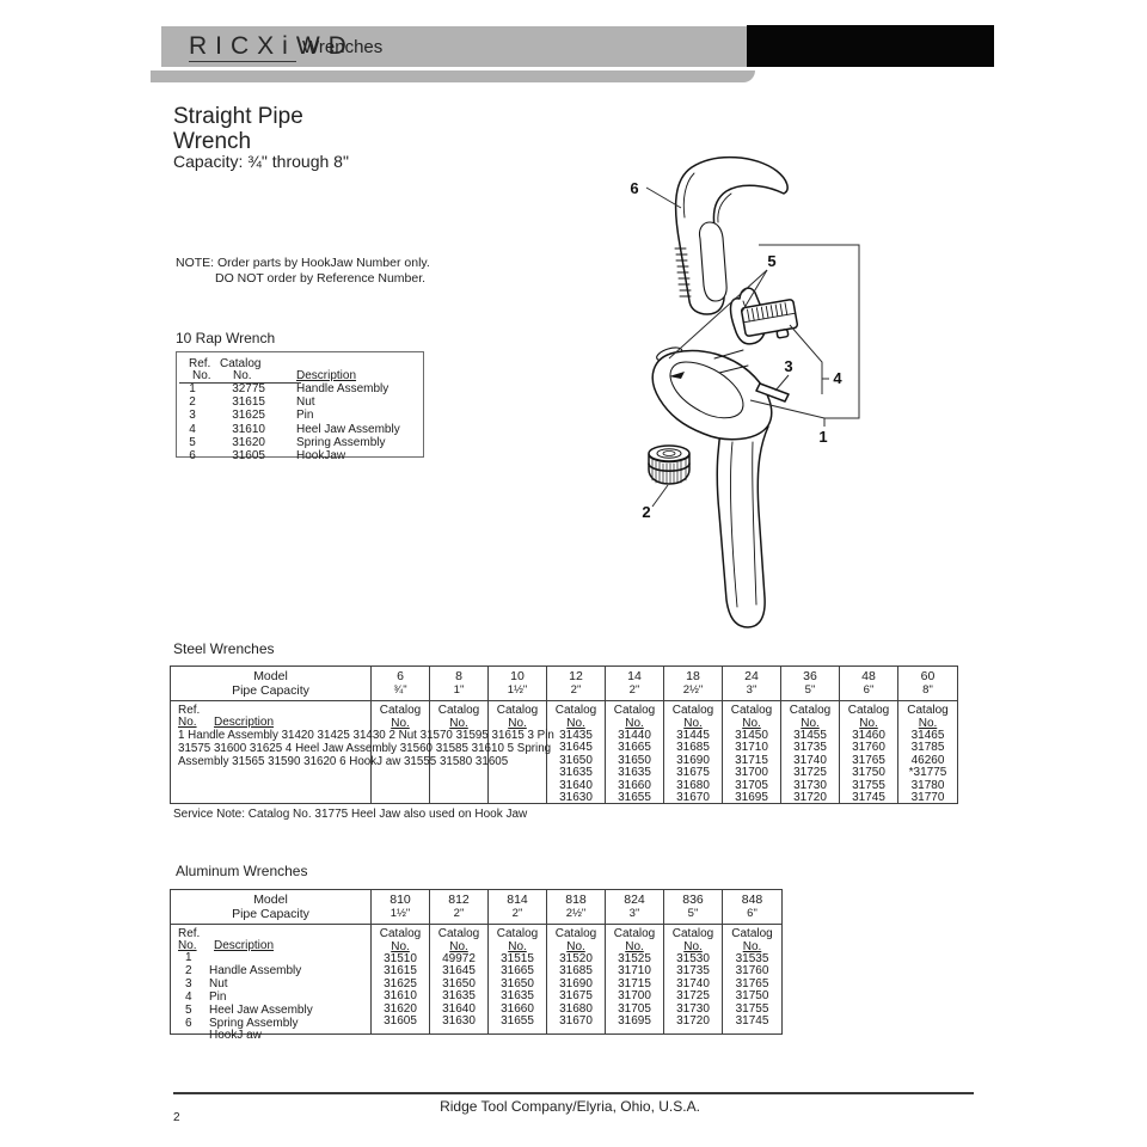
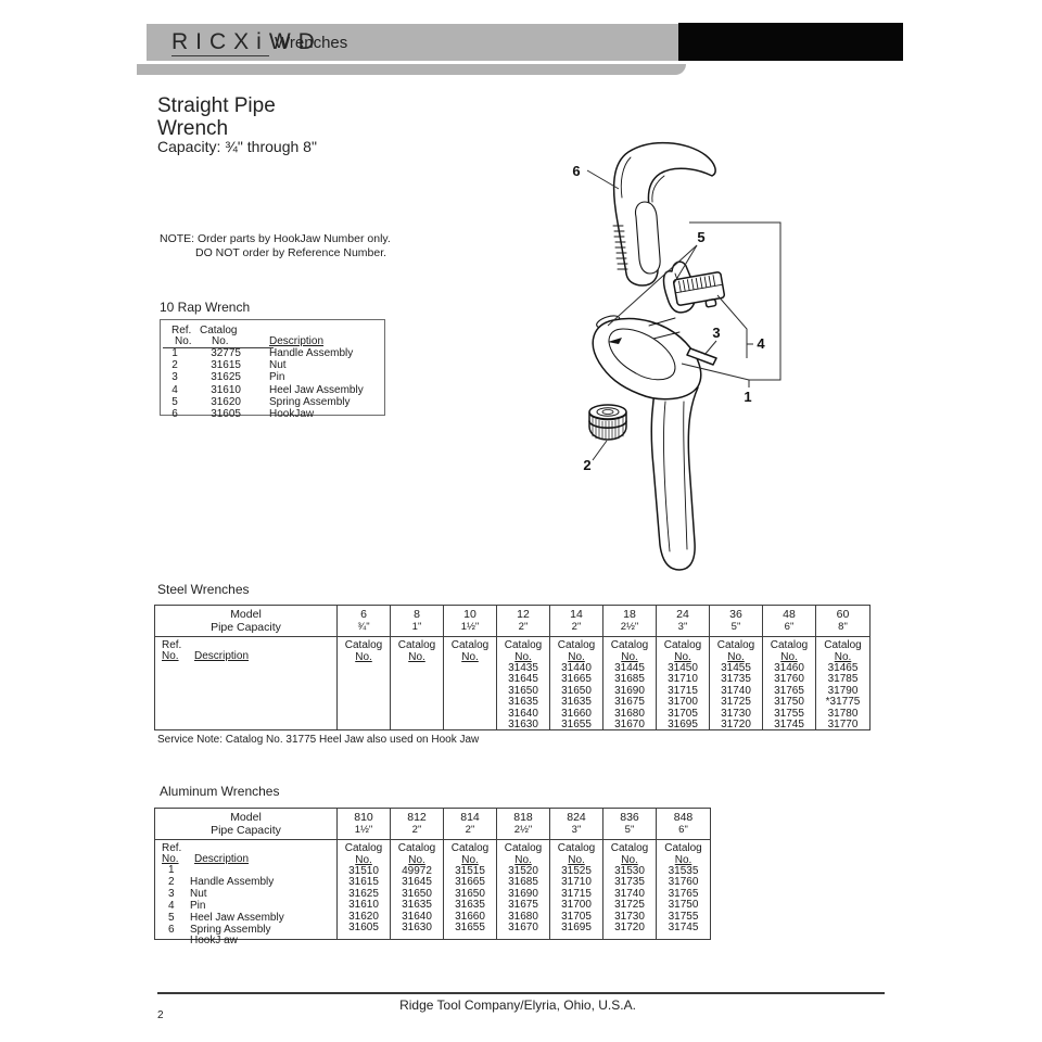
  RICXiWD
  Wrenches
  Straight Pipe
  Wrench
  Capacity: ¾" through 8"
  NOTE: Order parts by HookJaw Number only.
  DO NOT order by Reference Number.
  10 Rap Wrench
  Ref.
  Catalog
  No.
  No.
  Description
  1
  32775
  Handle Assembly
  2
  31615
  Nut
  3
  31625
  Pin
  4
  31610
  Heel Jaw Assembly
  5
  31620
  Spring Assembly
  6
  31605
  HookJaw
  6
  5
  3
  4
  1
  2
  Steel Wrenches
  Model
  Pipe Capacity
  6
  ¾"
  8
  1"
  10
  1½"
  12
  2"
  14
  2"
  18
  2½"
  24
  3"
  36
  5"
  48
  6"
  60
  8"
  Ref.
  No.
  Description
- 1 Handle Assembly 31420 31425 31430 2 Nut 31570 31595 31615 3 Pin
- 31575 31600 31625 4 Heel Jaw Assembly 31560 31585 31610 5 Spring
- Assembly 31565 31590 31620 6 HookJ aw 31555 31580 31605
  Catalog
  No.
  Catalog
  No.
  Catalog
  No.
  Catalog
  No.
  31435
  31645
  31650
  31635
  31640
  31630
  Catalog
  No.
  31440
  31665
  31650
  31635
  31660
  31655
  Catalog
  No.
  31445
  31685
  31690
  31675
  31680
  31670
  Catalog
  No.
  31450
  31710
  31715
  31700
  31705
  31695
  Catalog
  No.
  31455
  31735
  31740
  31725
  31730
  31720
  Catalog
  No.
  31460
  31760
  31765
  31750
  31755
  31745
  Catalog
  No.
  31465
  31785
- 46260
+ 31790
  *31775
  31780
  31770
  Service Note: Catalog No. 31775 Heel Jaw also used on Hook Jaw
  Aluminum Wrenches
  Model
  Pipe Capacity
  810
  1½"
  812
  2"
  814
  2"
  818
  2½"
  824
  3"
  836
  5"
  848
  6"
  Ref.
  No.
  Description
  1
  2
  Handle Assembly
  3
  Nut
  4
  Pin
  5
  Heel Jaw Assembly
  6
  Spring Assembly
  HookJ aw
  Catalog
  No.
  31510
  31615
  31625
  31610
  31620
  31605
  Catalog
  No.
  49972
  31645
  31650
  31635
  31640
  31630
  Catalog
  No.
  31515
  31665
  31650
  31635
  31660
  31655
  Catalog
  No.
  31520
  31685
  31690
  31675
  31680
  31670
  Catalog
  No.
  31525
  31710
  31715
  31700
  31705
  31695
  Catalog
  No.
  31530
  31735
  31740
  31725
  31730
  31720
  Catalog
  No.
  31535
  31760
  31765
  31750
  31755
  31745
  Ridge Tool Company/Elyria, Ohio, U.S.A.
  2
